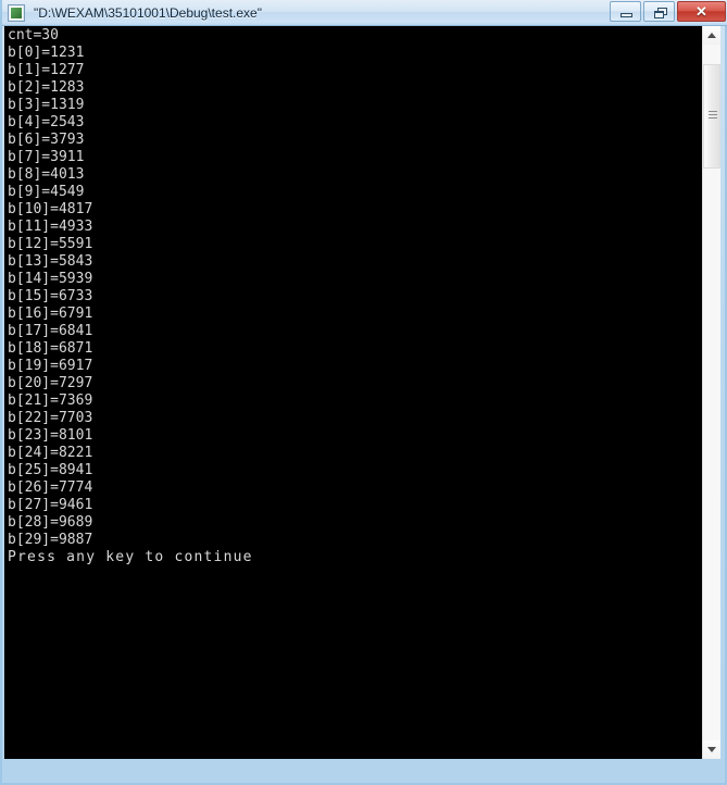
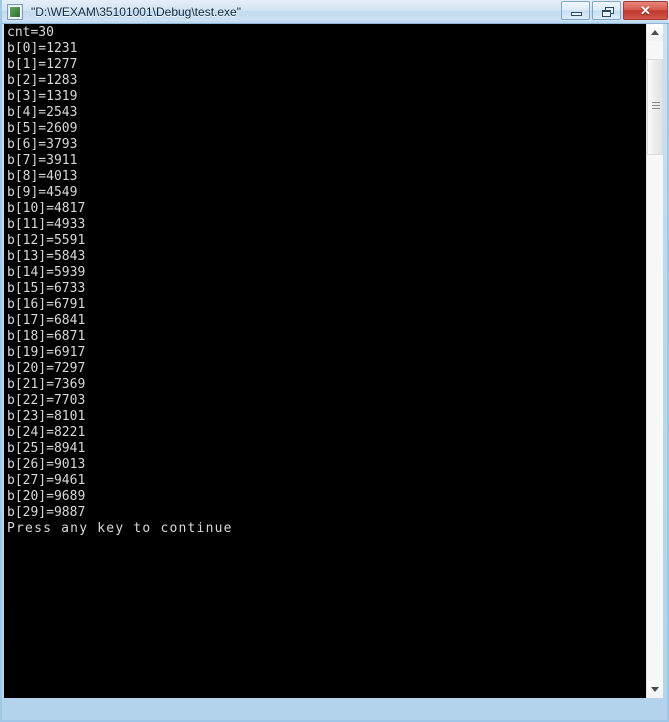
  "D:\WEXAM\35101001\Debug\test.exe"
  ✕
  cnt=30
  b[0]=1231
  b[1]=1277
  b[2]=1283
  b[3]=1319
  b[4]=2543
+ b[5]=2609
  b[6]=3793
  b[7]=3911
  b[8]=4013
  b[9]=4549
  b[10]=4817
  b[11]=4933
  b[12]=5591
  b[13]=5843
  b[14]=5939
  b[15]=6733
  b[16]=6791
  b[17]=6841
  b[18]=6871
  b[19]=6917
  b[20]=7297
  b[21]=7369
  b[22]=7703
  b[23]=8101
  b[24]=8221
  b[25]=8941
- b[26]=7774
+ b[26]=9013
  b[27]=9461
- b[28]=9689
+ b[20]=9689
  b[29]=9887
  Press any key to continue
